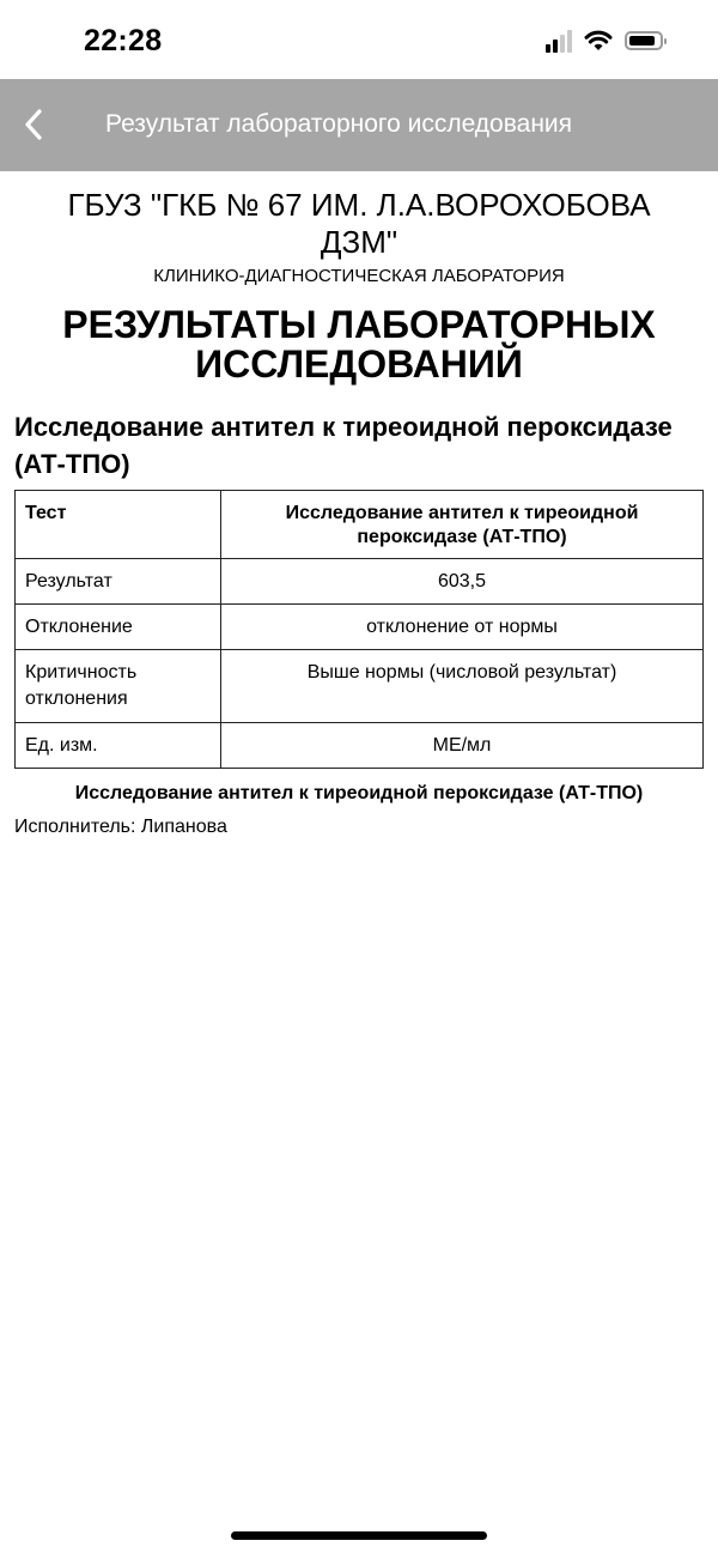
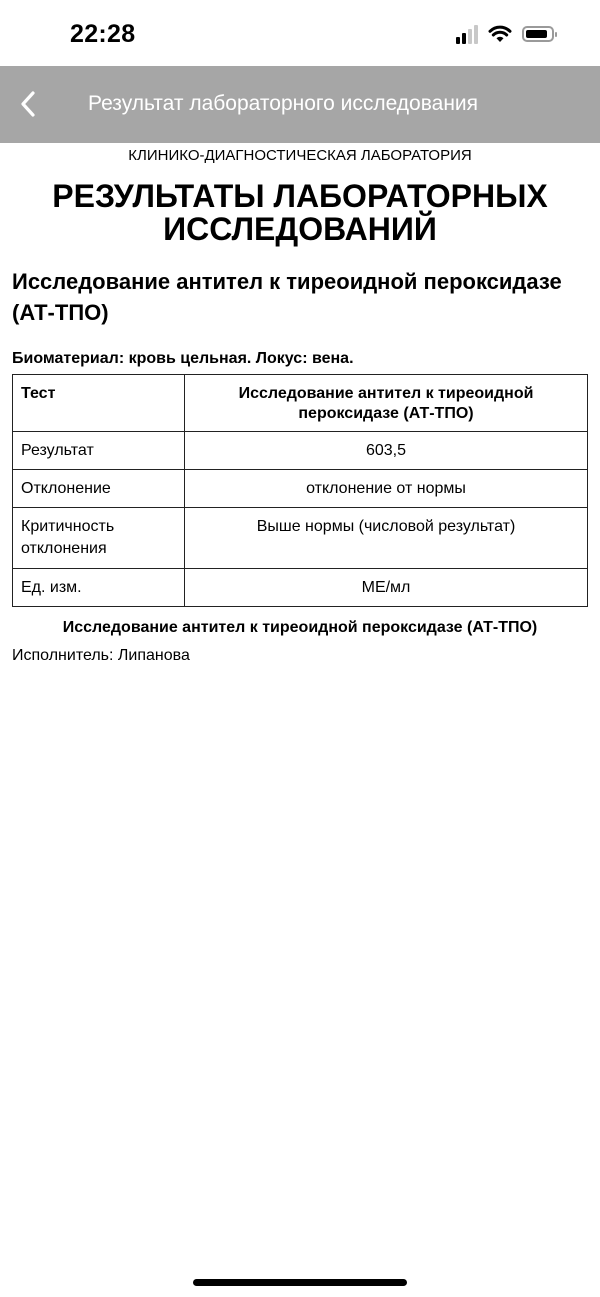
  22:28
  Результат лабораторного исследования
- ГБУЗ "ГКБ № 67 ИМ. Л.А.ВОРОХОБОВА ДЗМ"
  КЛИНИКО-ДИАГНОСТИЧЕСКАЯ ЛАБОРАТОРИЯ
  РЕЗУЛЬТАТЫ ЛАБОРАТОРНЫХ ИССЛЕДОВАНИЙ
  Исследование антител к тиреоидной пероксидазе (АТ-ТПО)
+ Биоматериал: кровь цельная. Локус: вена.
  Тест	Исследование антител к тиреоидной пероксидазе (АТ-ТПО)
  Результат	603,5
  Отклонение	отклонение от нормы
  Критичность отклонения	Выше нормы (числовой результат)
  Ед. изм.	МЕ/мл
  Исследование антител к тиреоидной пероксидазе (АТ-ТПО)
  Исполнитель: Липанова
